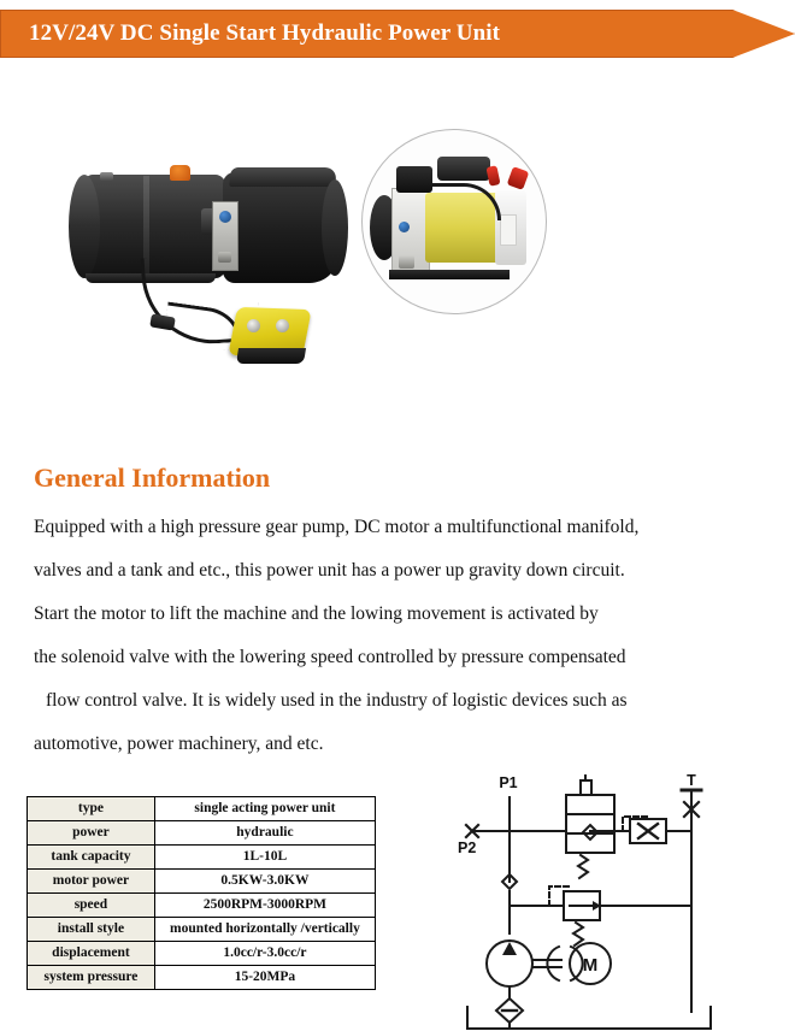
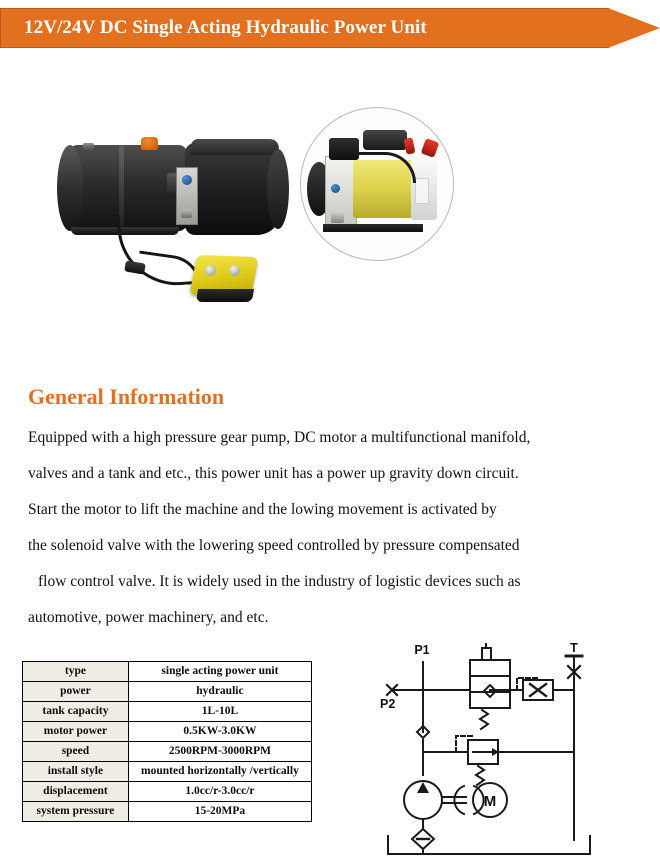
- 12V/24V DC Single Start Hydraulic Power Unit
+ 12V/24V DC Single Acting Hydraulic Power Unit
  General Information
  Equipped with a high pressure gear pump, DC motor a multifunctional manifold,
  valves and a tank and etc., this power unit has a power up gravity down circuit.
  Start the motor to lift the machine and the lowing movement is activated by
  the solenoid valve with the lowering speed controlled by pressure compensated
  flow control valve. It is widely used in the industry of logistic devices such as
  automotive, power machinery, and etc.
  type	single acting power unit
  power	hydraulic
  tank capacity	1L-10L
  motor power	0.5KW-3.0KW
  speed	2500RPM-3000RPM
  install style	mounted horizontally /vertically
  displacement	1.0cc/r-3.0cc/r
  system pressure	15-20MPa
  M
  P1
  P2
  T
